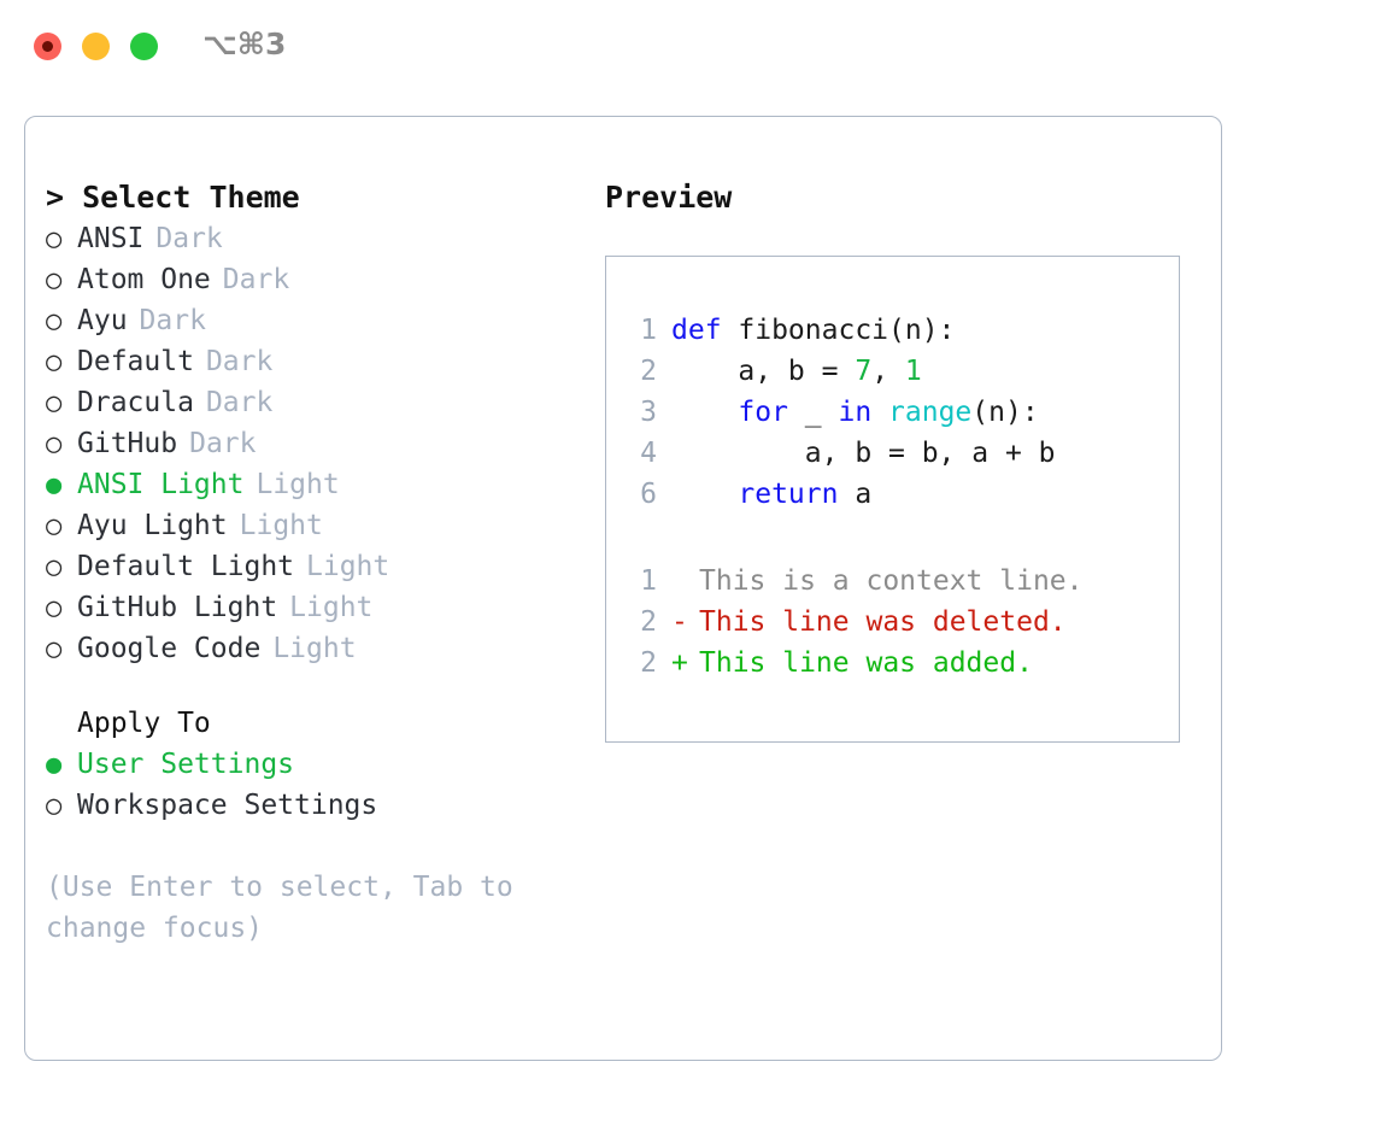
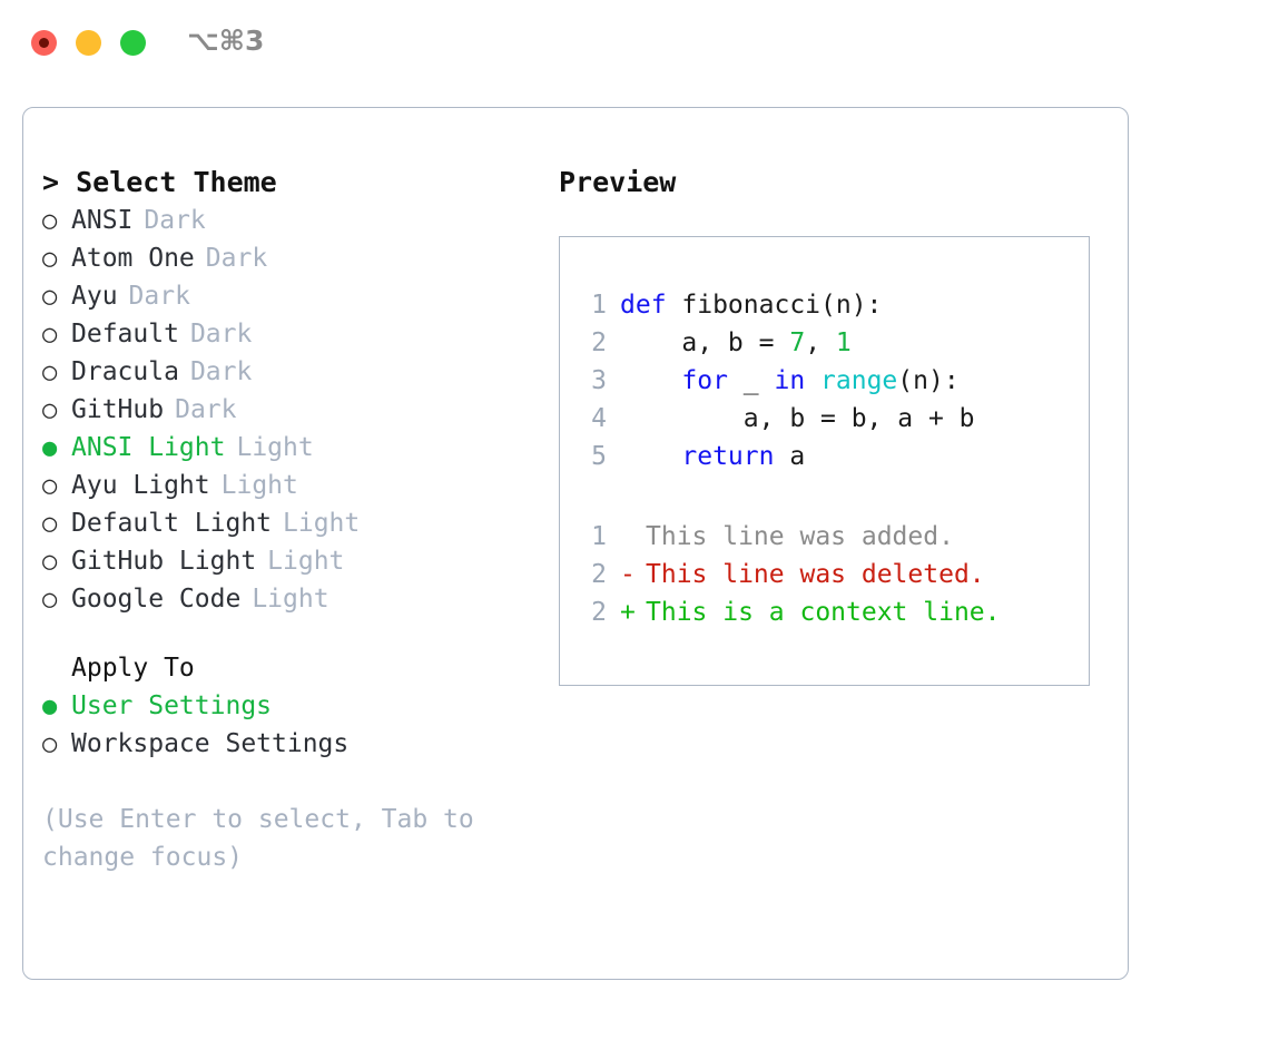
  ⌥⌘3
  > Select Theme
  ○ ANSI Dark
  ○ Atom One Dark
  ○ Ayu Dark
  ○ Default Dark
  ○ Dracula Dark
  ○ GitHub Dark
  ● ANSI Light Light
  ○ Ayu Light Light
  ○ Default Light Light
  ○ GitHub Light Light
  ○ Google Code Light
  Apply To
  ● User Settings
  ○ Workspace Settings
  (Use Enter to select, Tab to change focus)
  Preview
  1 def fibonacci(n):
  2 a, b = 7, 1
  3 for _ in range(n):
  4 a, b = b, a + b
- 6 return a
+ 5 return a
- 1 This is a context line.
+ 1 This line was added.
  2 - This line was deleted.
- 2 + This line was added.
+ 2 + This is a context line.
